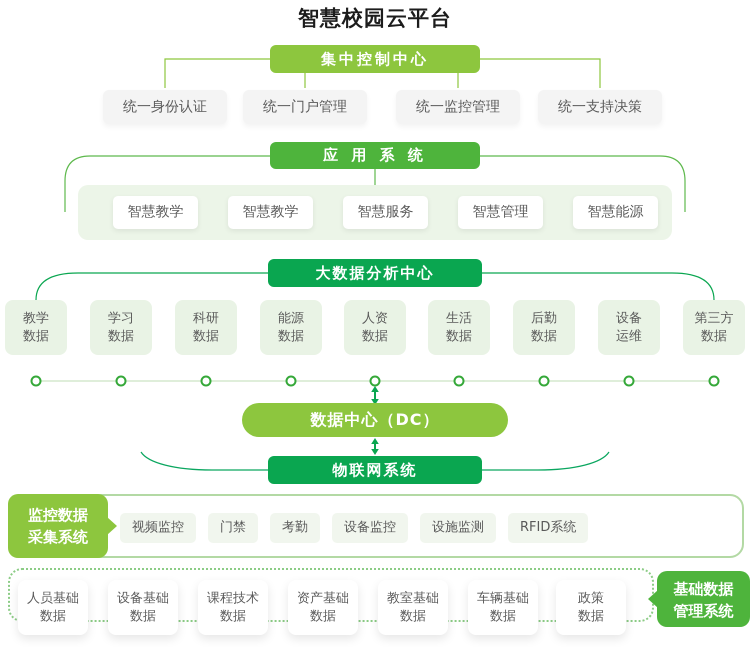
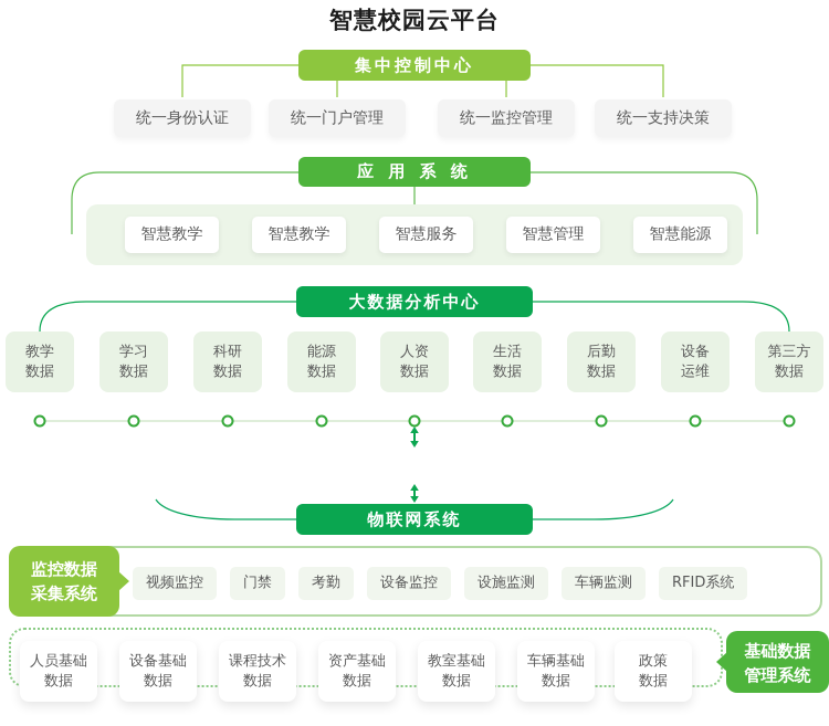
  智慧校园云平台
  集中控制中心
  统一身份认证
  统一门户管理
  统一监控管理
  统一支持决策
  应 用 系 统
  智慧教学
  智慧教学
  智慧服务
  智慧管理
  智慧能源
  大数据分析中心
  教学
  数据
  学习
  数据
  科研
  数据
  能源
  数据
  人资
  数据
  生活
  数据
  后勤
  数据
  设备
  运维
  第三方
  数据
- 数据中心（DC）
  物联网系统
  监控数据
  采集系统
  视频监控
  门禁
  考勤
  设备监控
  设施监测
+ 车辆监测
  RFID系统
  人员基础
  数据
  设备基础
  数据
  课程技术
  数据
  资产基础
  数据
  教室基础
  数据
  车辆基础
  数据
  政策
  数据
  基础数据
  管理系统
